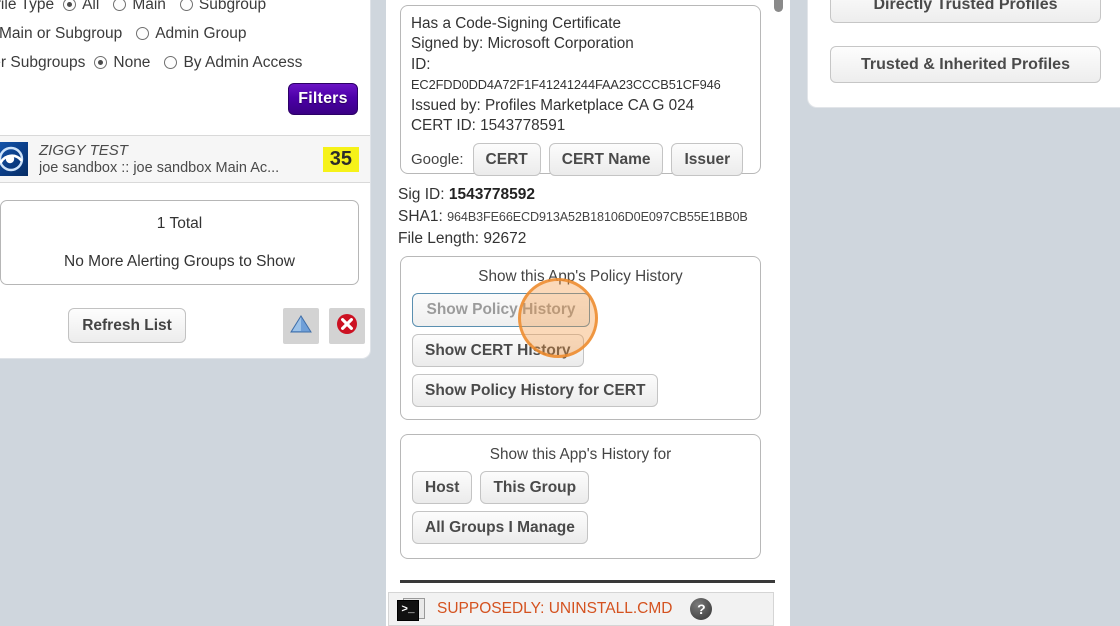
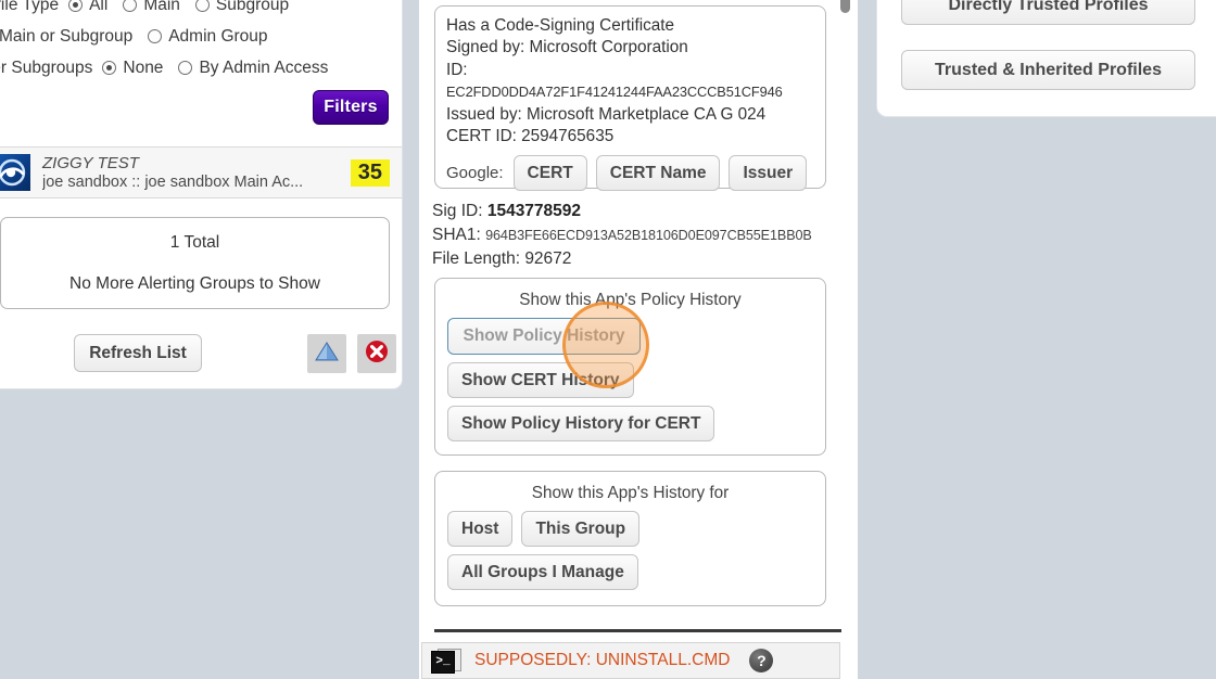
  ile Type
  All
  Main
  Subgroup
  Main or Subgroup
  Admin Group
  r Subgroups
  None
  By Admin Access
  Filters
  ZIGGY TEST
  joe sandbox :: joe sandbox Main Ac...
  35
  1 Total
  No More Alerting Groups to Show
  Refresh List
  Has a Code-Signing Certificate
  Signed by: Microsoft Corporation
  ID:
  EC2FDD0DD4A72F1F41241244FAA23CCCB51CF946
- Issued by: Profiles Marketplace CA G 024
+ Issued by: Microsoft Marketplace CA G 024
- CERT ID: 1543778591
+ CERT ID: 2594765635
  Google:
  CERT
  CERT Name
  Issuer
  Sig ID: 1543778592
  SHA1: 964B3FE66ECD913A52B18106D0E097CB55E1BB0B
  File Length: 92672
  Show this App's Policy History
  Show Policy History
  Show CERT History
  Show Policy History for CERT
  Show this App's History for
  Host
  This Group
  All Groups I Manage
  >_
  SUPPOSEDLY: UNINSTALL.CMD
  ?
  Directly Trusted Profiles
  Trusted & Inherited Profiles
